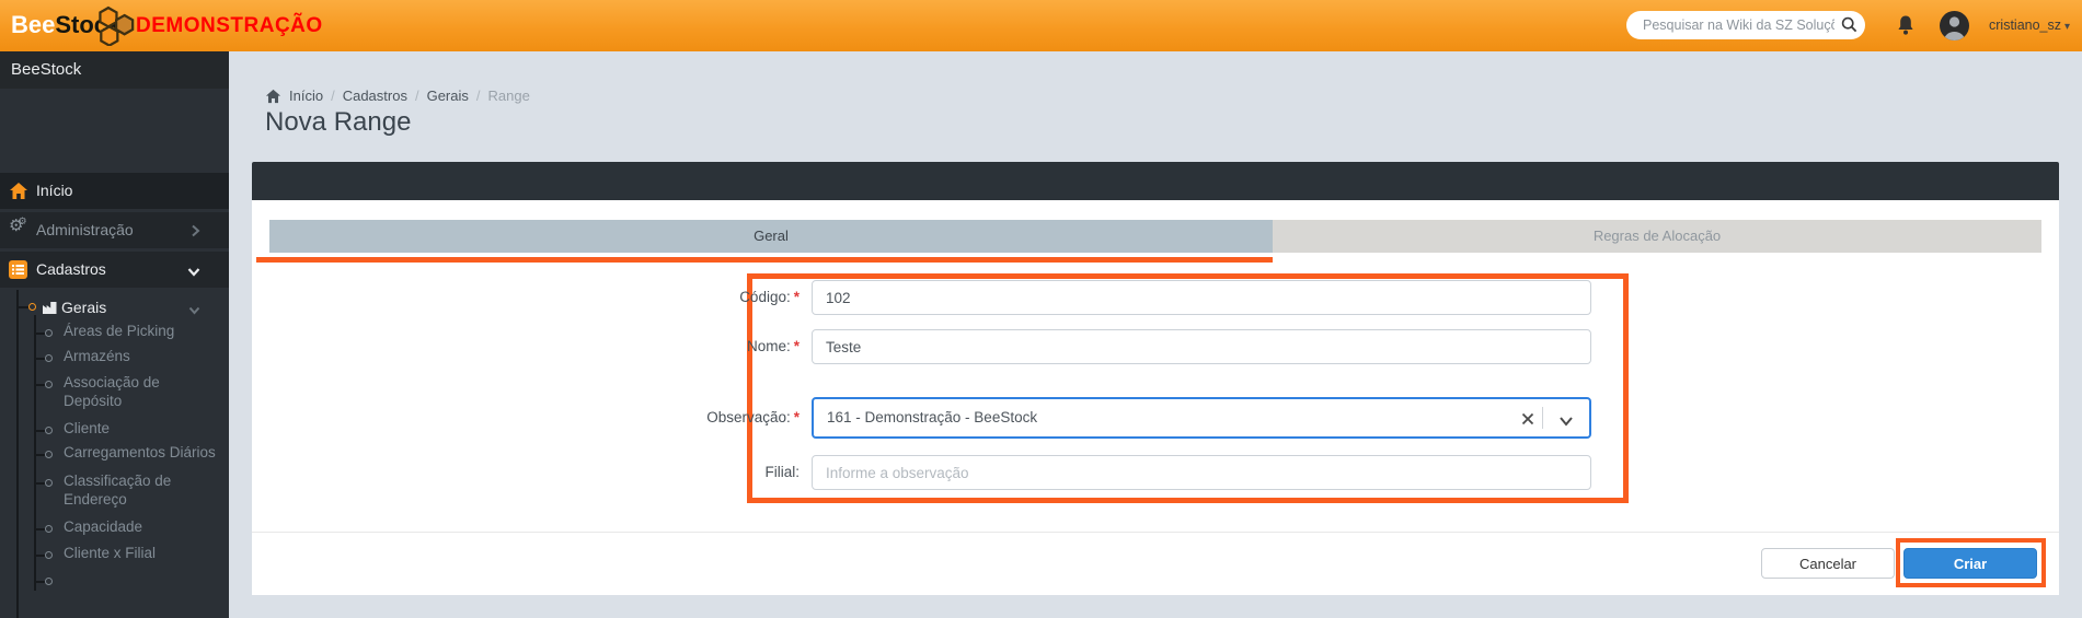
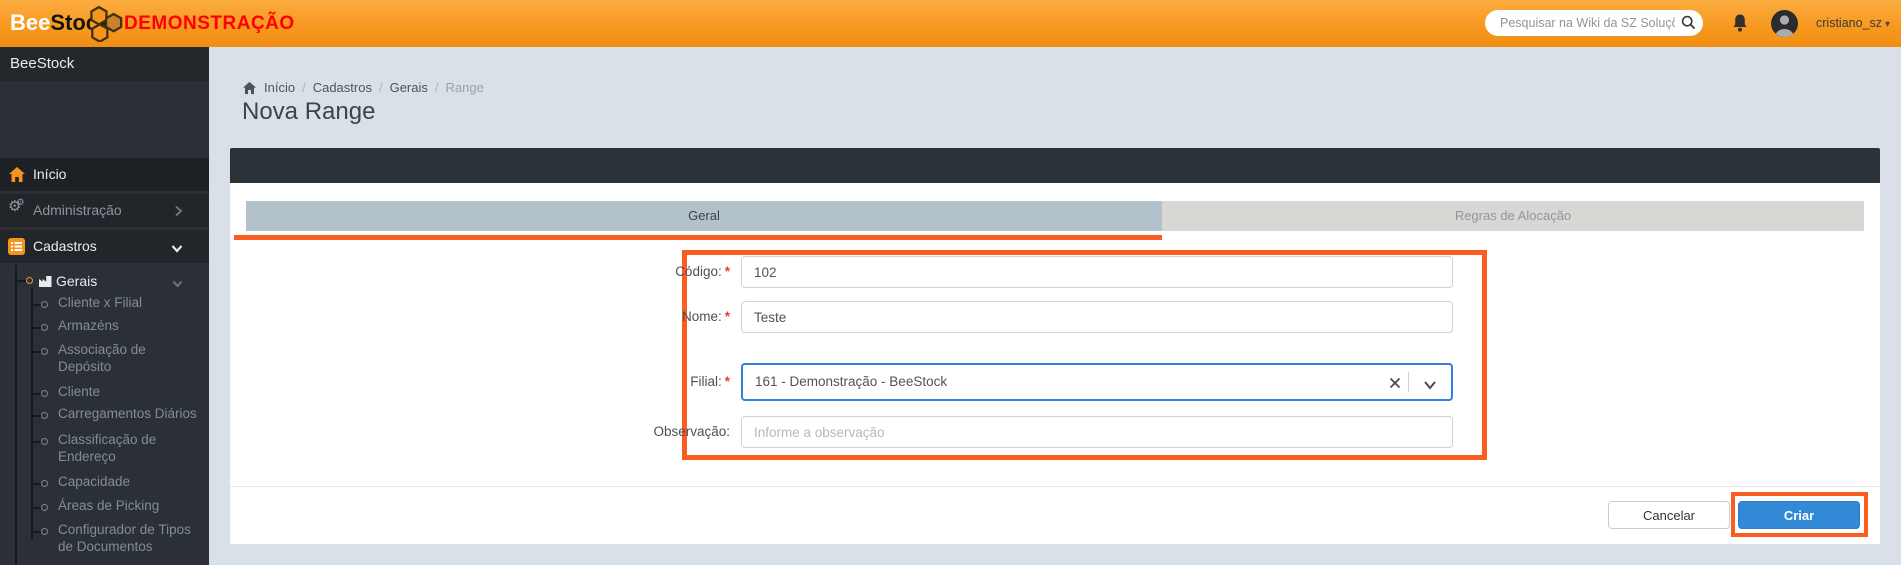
  BeeStoc
  DEMONSTRAÇÃO
  Pesquisar na Wiki da SZ Soluç
  cristiano_sz ▾
  BeeStock
  Início
  ⚙⚙
  Administração
  Cadastros
  Gerais
- Áreas de Picking
+ Cliente x Filial
  Armazéns
  Associação de Depósito
  Cliente
  Carregamentos Diários
  Classificação de Endereço
  Capacidade
- Cliente x Filial
+ Áreas de Picking
+ Configurador de Tipos de Documentos
  Início
  /
  Cadastros
  /
  Gerais
  /
  Range
  Nova Range
  Geral
  Regras de Alocação
  Código: *
  102
  Nome: *
  Teste
- Observação: *
+ Filial: *
  161 - Demonstração - BeeStock
- Filial:
+ Observação:
  Informe a observação
  Cancelar
  Criar
